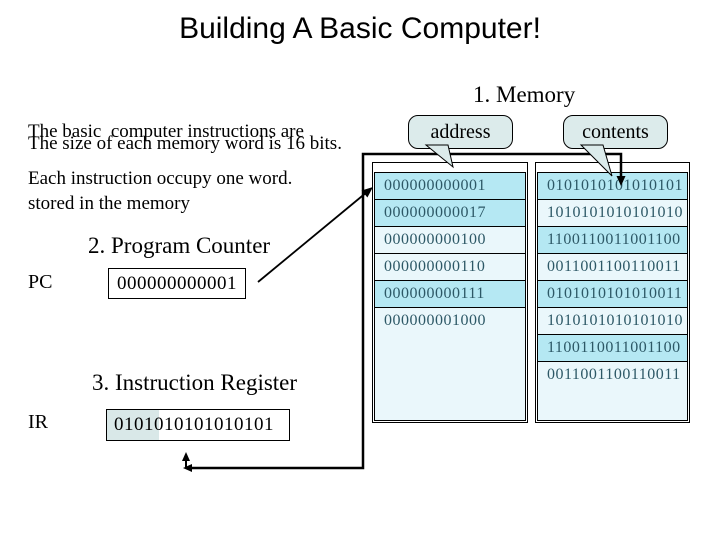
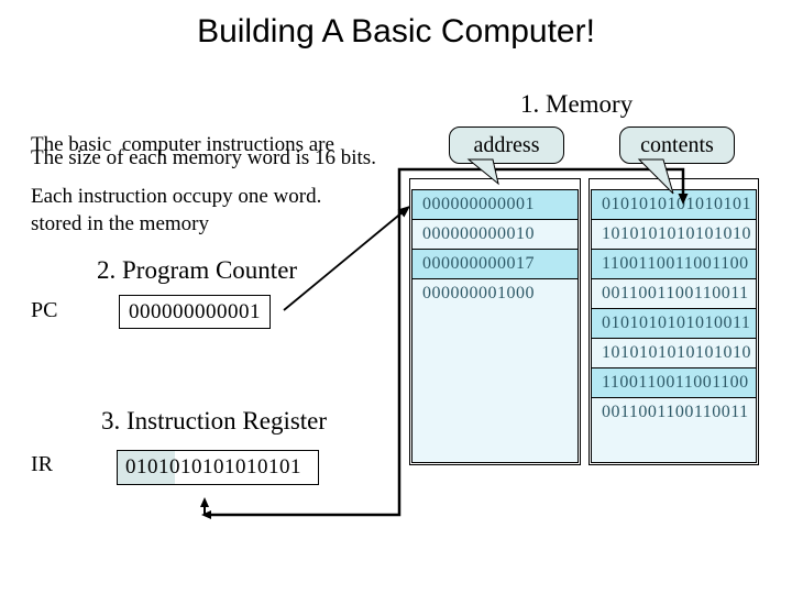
  Building A Basic Computer!
  The basic computer instructions are
  stored in the memory
  The size of each memory word is 16 bits.
  Each instruction occupy one word.
  1. Memory
  address
  contents
  000000000001
+ 000000000010
  000000000017
- 000000000100
- 000000000110
- 000000000111
  000000001000
  0101010101010101
  1010101010101010
  1100110011001100
  0011001100110011
  0101010101010011
  1010101010101010
  1100110011001100
  0011001100110011
  2. Program Counter
  PC
  000000000001
  3. Instruction Register
  IR
  0101010101010101
